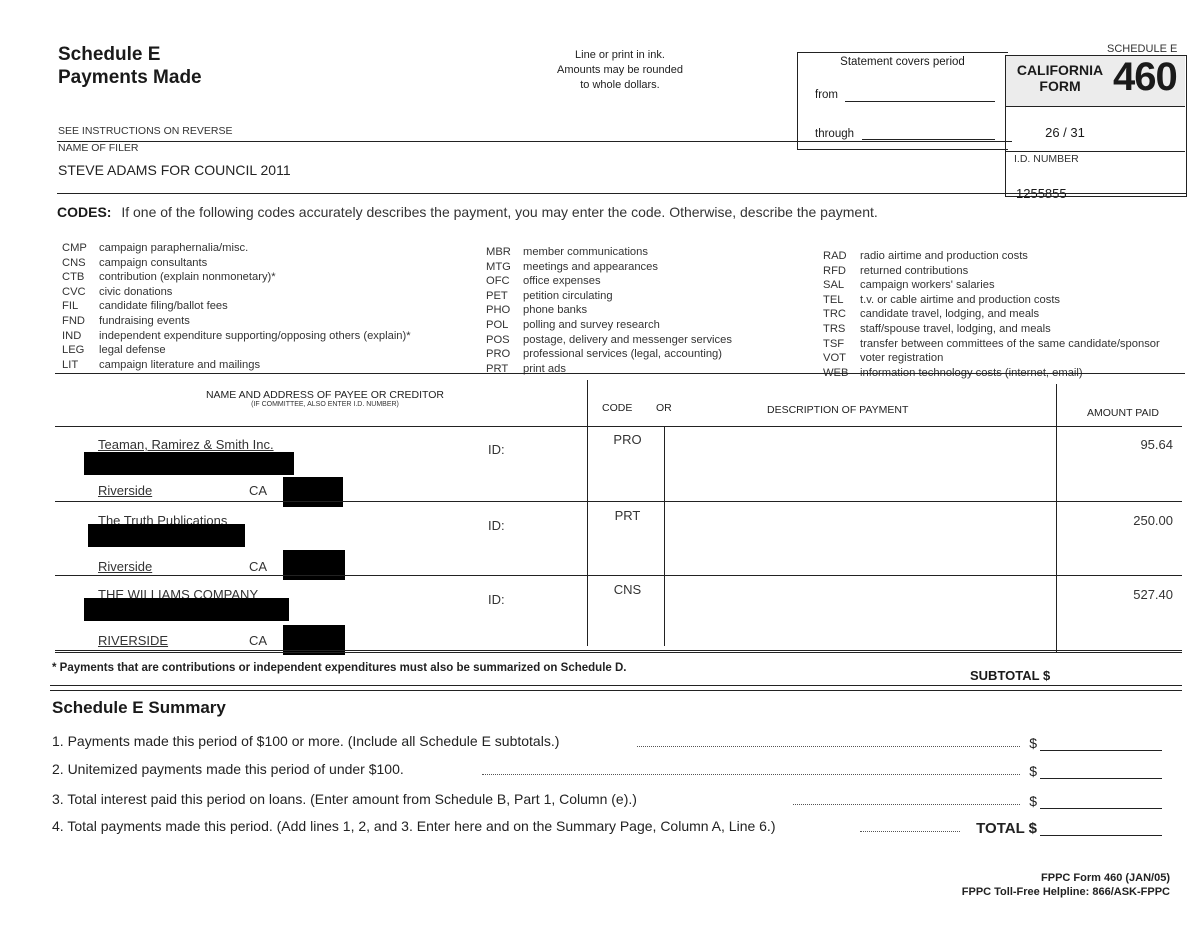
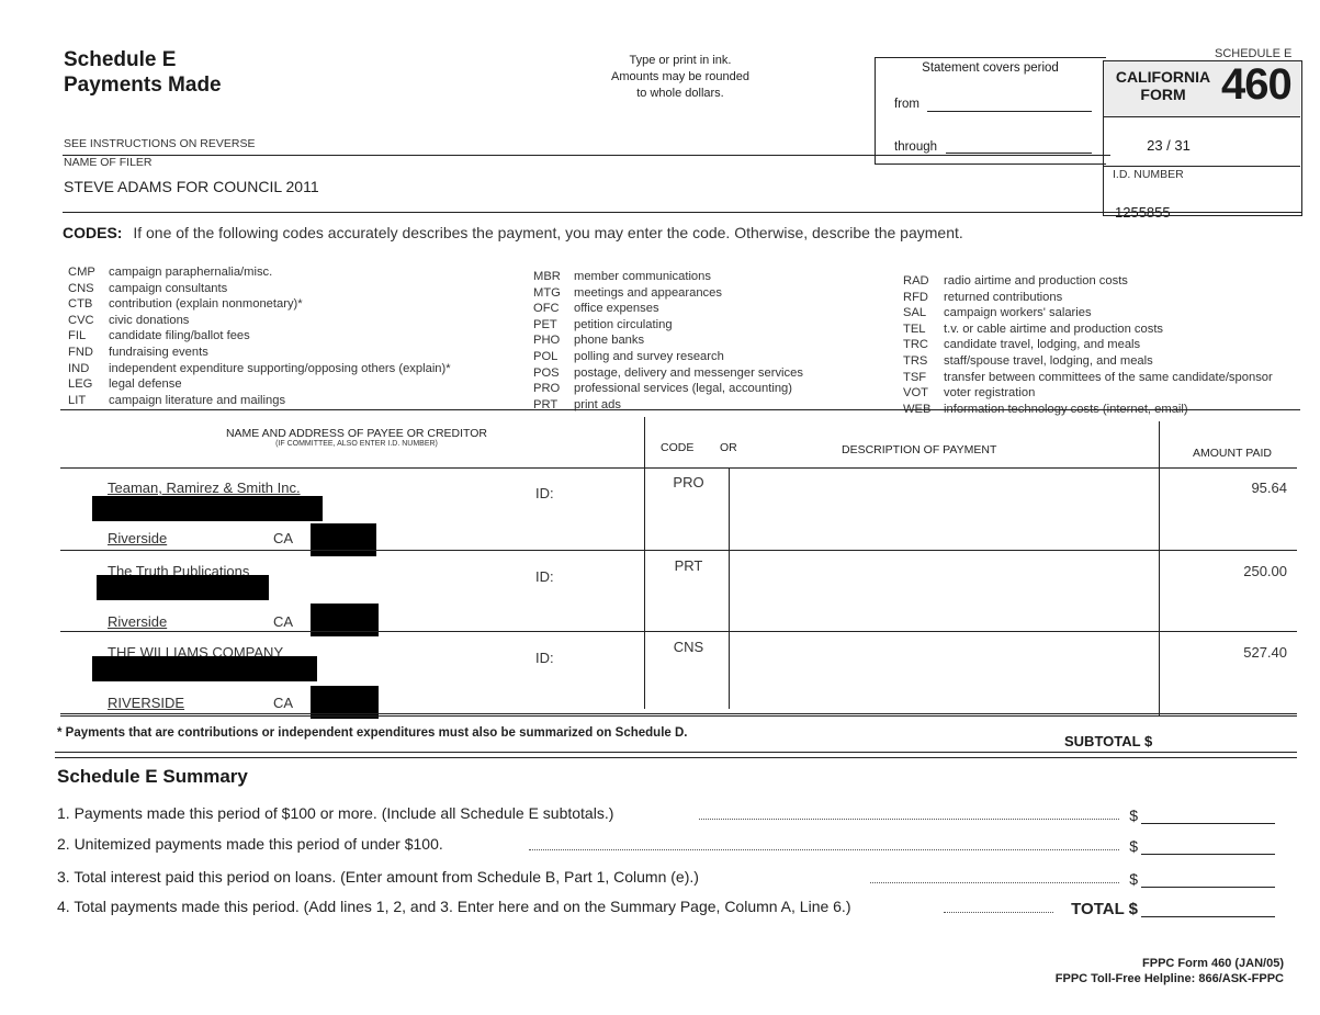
  Schedule E
  Payments Made
  SEE INSTRUCTIONS ON REVERSE
  NAME OF FILER
  STEVE ADAMS FOR COUNCIL 2011
- Line or print in ink.
+ Type or print in ink.
  Amounts may be rounded
  to whole dollars.
  Statement covers period
  from
  through
  SCHEDULE E
  CALIFORNIA
  FORM
  460
- 26 / 31
+ 23 / 31
  I.D. NUMBER
  1255855
  CODES: If one of the following codes accurately describes the payment, you may enter the code. Otherwise, describe the payment.
  CMP
  campaign paraphernalia/misc.
  CNS
  campaign consultants
  CTB
  contribution (explain nonmonetary)*
  CVC
  civic donations
  FIL
  candidate filing/ballot fees
  FND
  fundraising events
  IND
  independent expenditure supporting/opposing others (explain)*
  LEG
  legal defense
  LIT
  campaign literature and mailings
  MBR
  member communications
  MTG
  meetings and appearances
  OFC
  office expenses
  PET
  petition circulating
  PHO
  phone banks
  POL
  polling and survey research
  POS
  postage, delivery and messenger services
  PRO
  professional services (legal, accounting)
  PRT
  print ads
  RAD
  radio airtime and production costs
  RFD
  returned contributions
  SAL
  campaign workers' salaries
  TEL
  t.v. or cable airtime and production costs
  TRC
  candidate travel, lodging, and meals
  TRS
  staff/spouse travel, lodging, and meals
  TSF
  transfer between committees of the same candidate/sponsor
  VOT
  voter registration
  WEB
  information technology costs (internet, email)
  NAME AND ADDRESS OF PAYEE OR CREDITOR
  CODE
  OR
  DESCRIPTION OF PAYMENT
  AMOUNT PAID
  Teaman, Ramirez & Smith Inc.
  ID:
  Riverside
  CA
  PRO
  95.64
  The Truth Publications
  ID:
  Riverside
  CA
  PRT
  250.00
  THE WILLIAMS COMPANY
  ID:
  RIVERSIDE
  CA
  CNS
  527.40
  * Payments that are contributions or independent expenditures must also be summarized on Schedule D.
  SUBTOTAL $
  Schedule E Summary
  1. Payments made this period of $100 or more. (Include all Schedule E subtotals.)
  $
  2. Unitemized payments made this period of under $100.
  $
  3. Total interest paid this period on loans. (Enter amount from Schedule B, Part 1, Column (e).)
  $
  4. Total payments made this period. (Add lines 1, 2, and 3. Enter here and on the Summary Page, Column A, Line 6.)
  TOTAL $
  FPPC Form 460 (JAN/05)
  FPPC Toll-Free Helpline: 866/ASK-FPPC
